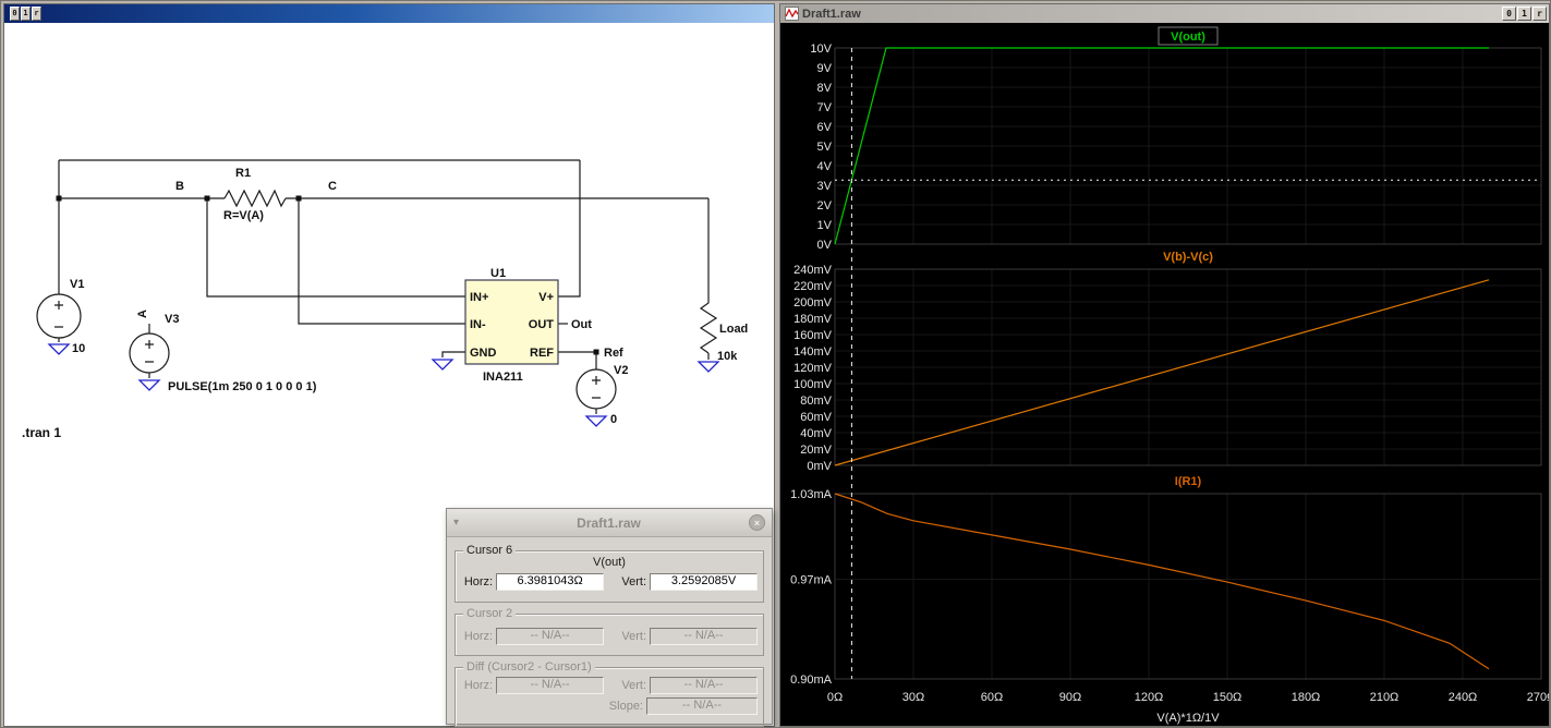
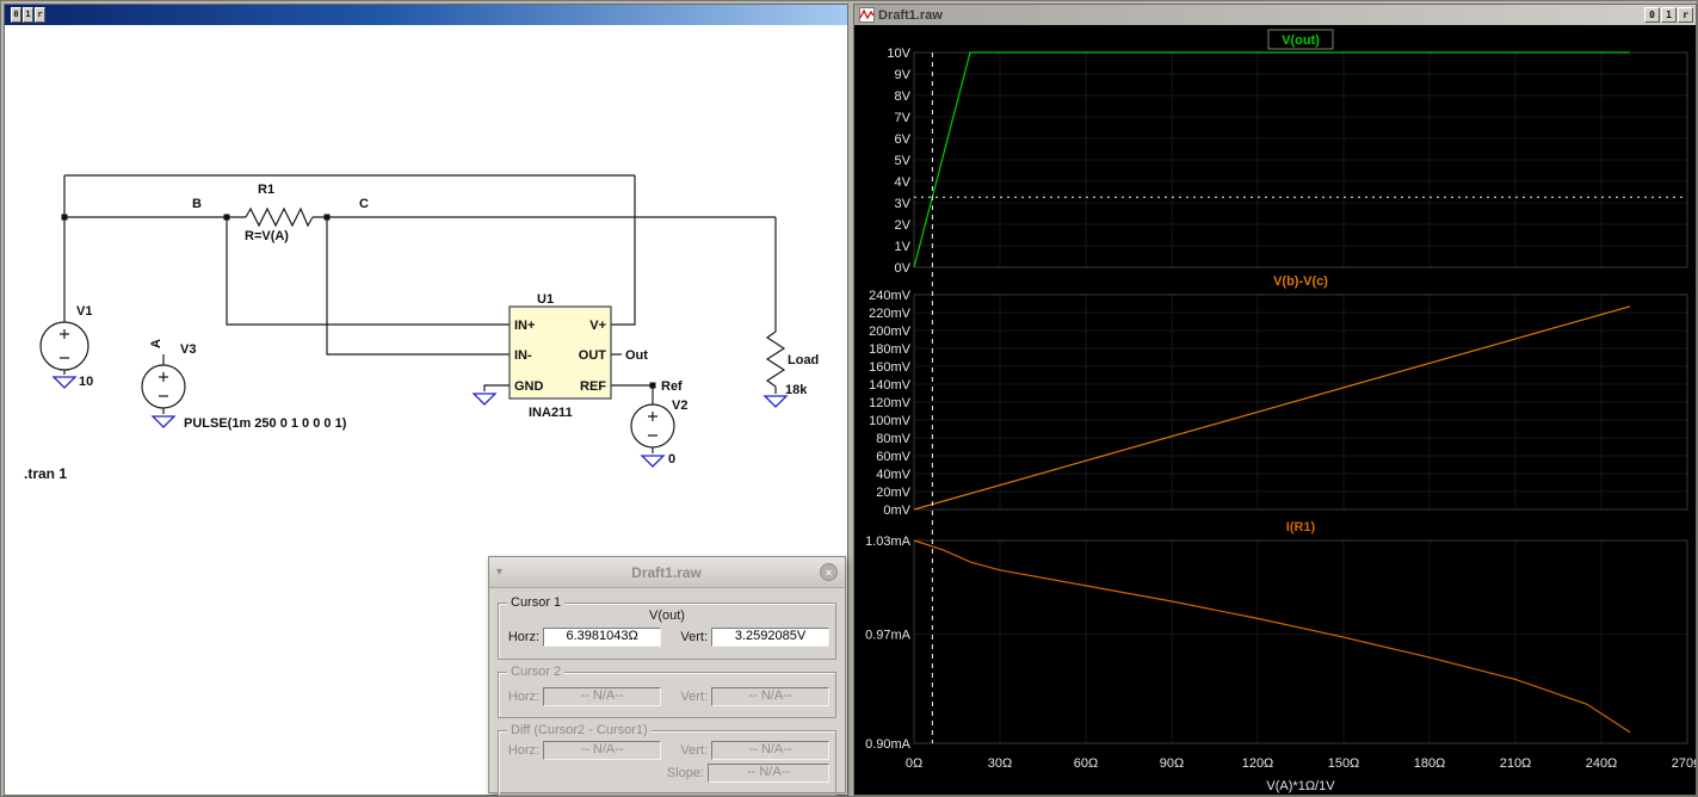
  0
  1
  r
  V1
  10
  V3
  PULSE(1m 250 0 1 0 0 0 1)
  R1
  R=V(A)
  B
  C
  U1
  INA211
  IN+
  IN-
  GND
  V+
  OUT
  REF
  Out
  Ref
  V2
  0
  Load
- 10k
+ 18k
  .tran 1
  ▾
  Draft1.raw
  ×
- Cursor 6
+ Cursor 1
  V(out)
  Horz:
  6.3981043Ω
  Vert:
  3.2592085V
  Cursor 2
  Horz:
  -- N/A--
  Vert:
  -- N/A--
  Diff (Cursor2 - Cursor1)
  Horz:
  -- N/A--
  Vert:
  -- N/A--
  Slope:
  -- N/A--
  Draft1.raw
  0
  1
  r
  10V
  9V
  8V
  7V
  6V
  5V
  4V
  3V
  2V
  1V
  0V
  V(out)
  240mV
  220mV
  200mV
  180mV
  160mV
  140mV
  120mV
  100mV
  80mV
  60mV
  40mV
  20mV
  0mV
  V(b)-V(c)
  1.03mA
  0.97mA
  0.90mA
  I(R1)
  0Ω
  30Ω
  60Ω
  90Ω
  120Ω
  150Ω
  180Ω
  210Ω
  240Ω
  270
  V(A)*1Ω/1V
